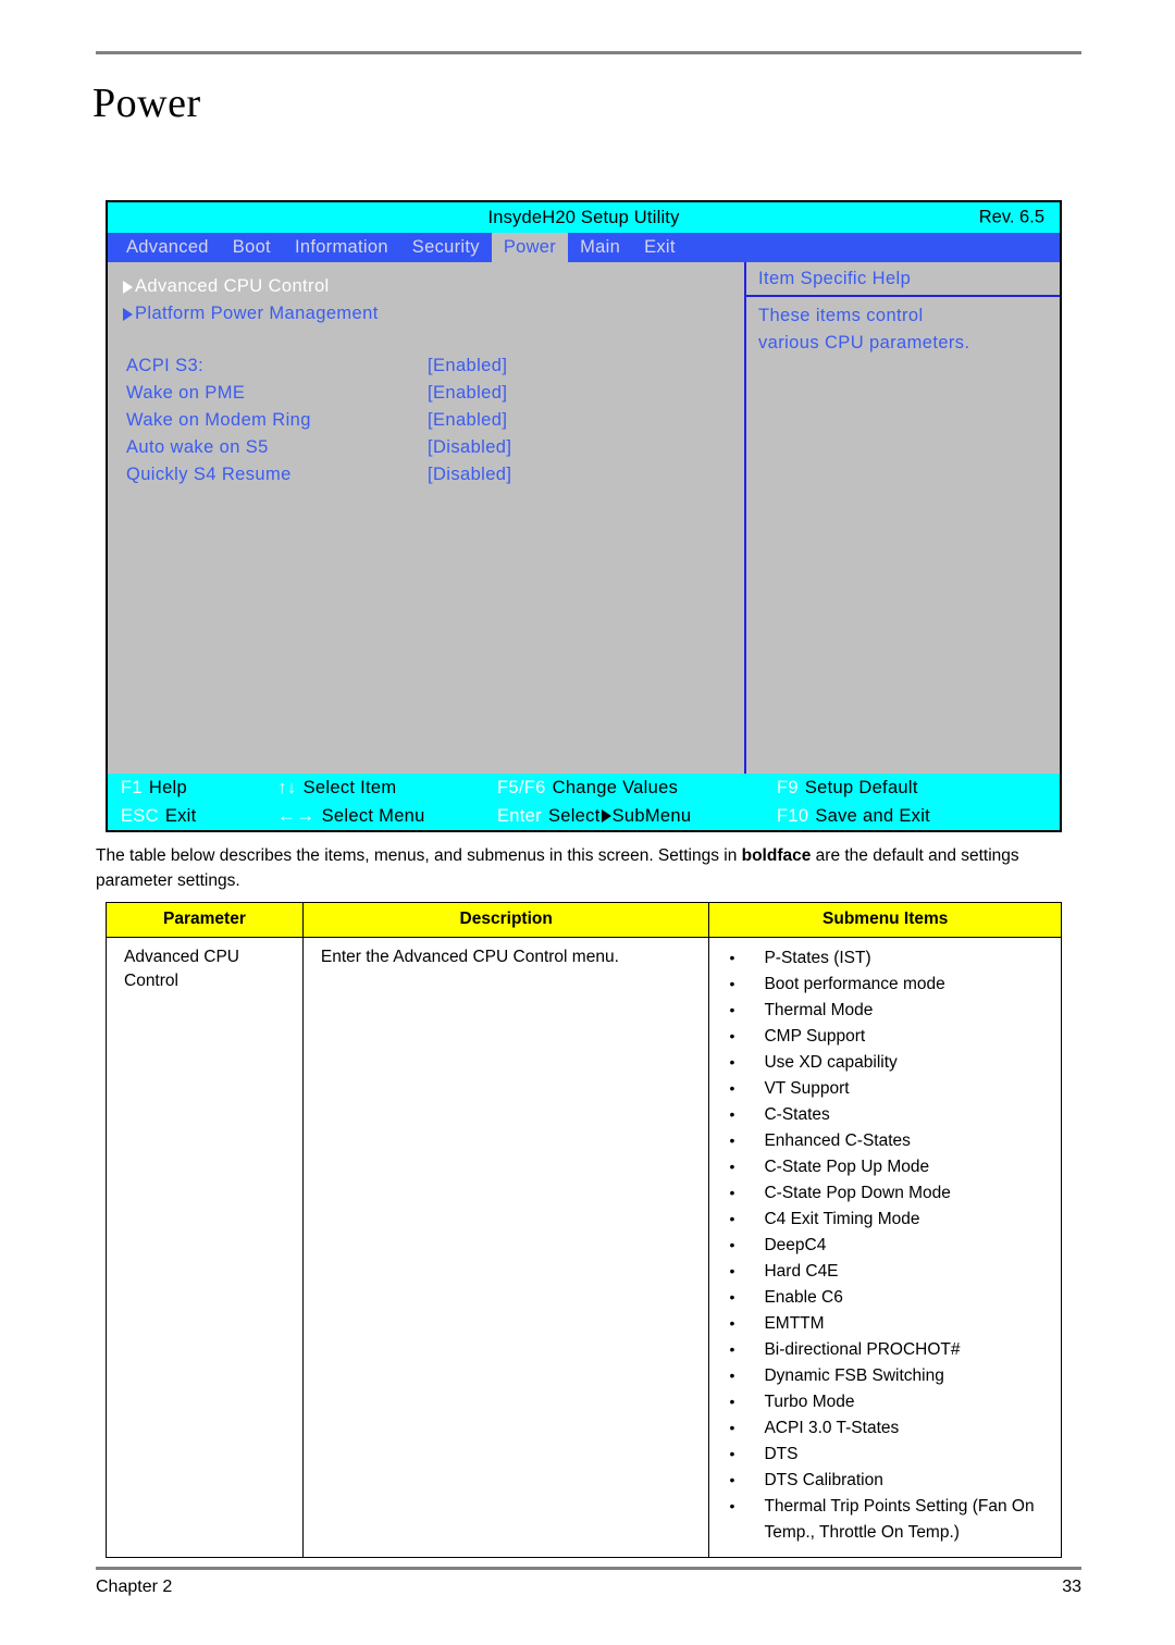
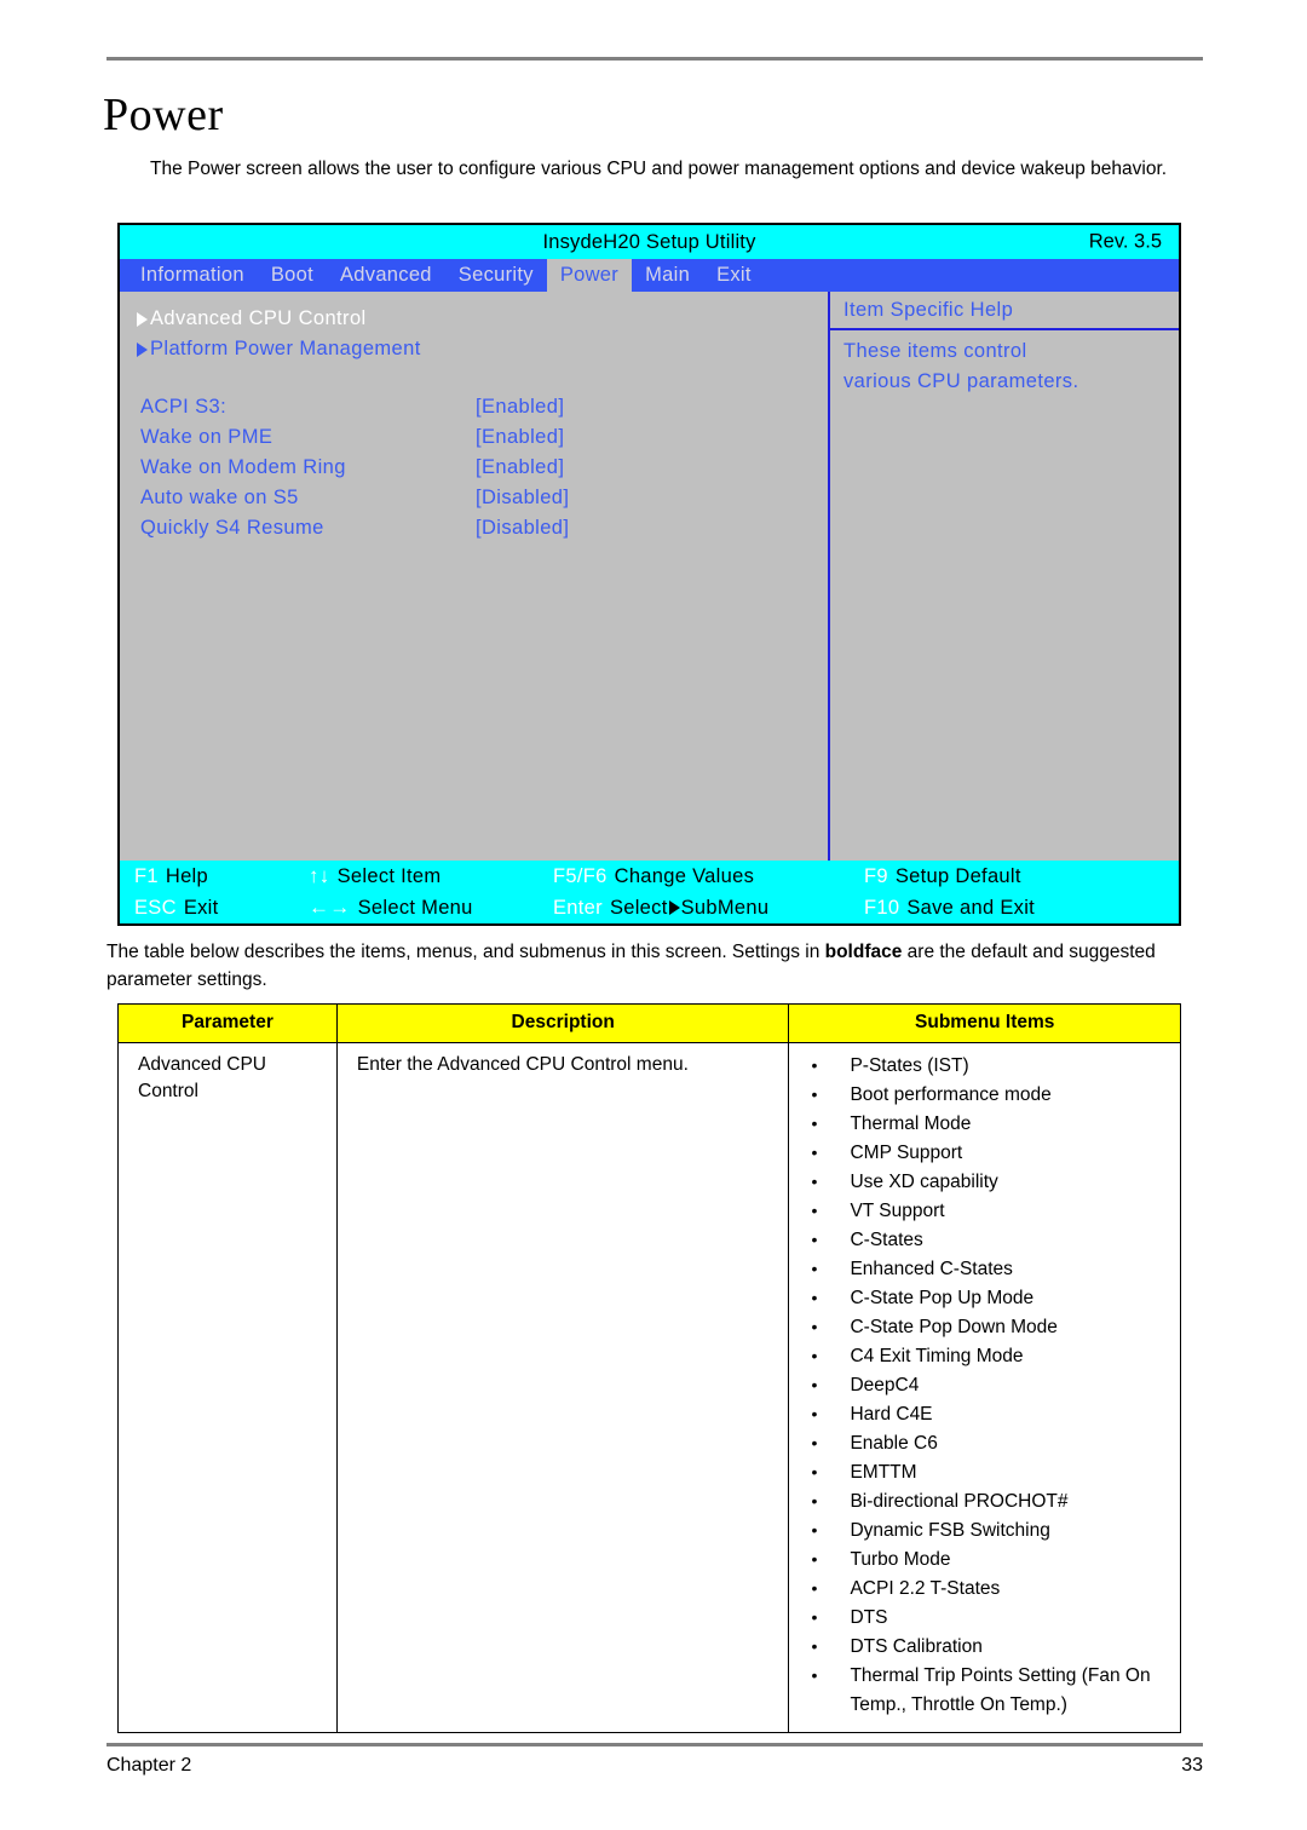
  Power
+ The Power screen allows the user to configure various CPU and power management options and device wakeup behavior.
  InsydeH20 Setup Utility
- Rev. 6.5
+ Rev. 3.5
- Advanced
+ Information
  Boot
- Information
+ Advanced
  Security
  Power
  Main
  Exit
  Advanced CPU Control
  Platform Power Management
  ACPI S3:
  [Enabled]
  Wake on PME
  [Enabled]
  Wake on Modem Ring
  [Enabled]
  Auto wake on S5
  [Disabled]
  Quickly S4 Resume
  [Disabled]
  Item Specific Help
  These items control
  various CPU parameters.
  F1
  Help
  ↑↓
  Select Item
  F5/F6
  Change Values
  F9
  Setup Default
  ESC
  Exit
  ←→
  Select Menu
  Enter
  Select
  SubMenu
  F10
  Save and Exit
- The table below describes the items, menus, and submenus in this screen. Settings in boldface are the default and settings parameter settings.
+ The table below describes the items, menus, and submenus in this screen. Settings in boldface are the default and suggested parameter settings.
  Parameter	Description	Submenu Items
- Advanced CPU Control	Enter the Advanced CPU Control menu.	P-States (IST) Boot performance mode Thermal Mode CMP Support Use XD capability VT Support C-States Enhanced C-States C-State Pop Up Mode C-State Pop Down Mode C4 Exit Timing Mode DeepC4 Hard C4E Enable C6 EMTTM Bi-directional PROCHOT# Dynamic FSB Switching Turbo Mode ACPI 3.0 T-States DTS DTS Calibration Thermal Trip Points Setting (Fan On Temp., Throttle On Temp.)
+ Advanced CPU Control	Enter the Advanced CPU Control menu.	P-States (IST) Boot performance mode Thermal Mode CMP Support Use XD capability VT Support C-States Enhanced C-States C-State Pop Up Mode C-State Pop Down Mode C4 Exit Timing Mode DeepC4 Hard C4E Enable C6 EMTTM Bi-directional PROCHOT# Dynamic FSB Switching Turbo Mode ACPI 2.2 T-States DTS DTS Calibration Thermal Trip Points Setting (Fan On Temp., Throttle On Temp.)
  Chapter 2
  33
